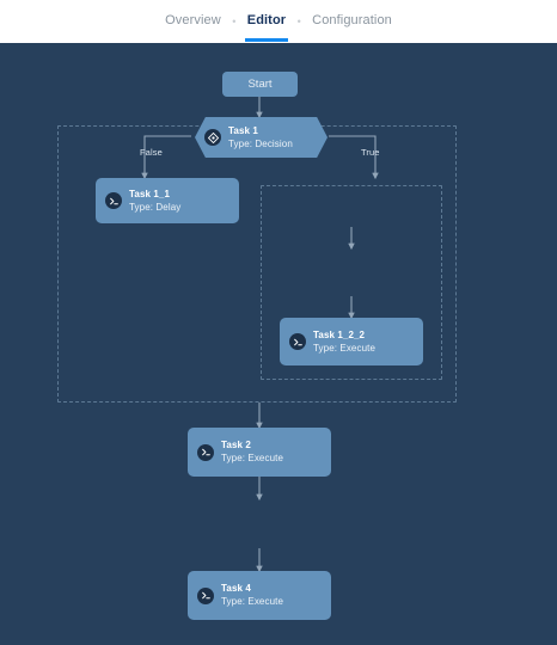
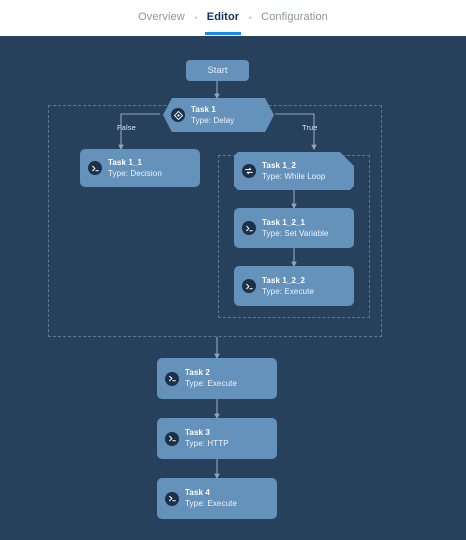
  Overview
  •
  Editor
  •
  Configuration
  False
  True
  Start
  Task 1
- Type: Decision
+ Type: Delay
  Task 1_1
- Type: Delay
+ Type: Decision
+ Task 1_2
+ Type: While Loop
+ Task 1_2_1
+ Type: Set Variable
  Task 1_2_2
  Type: Execute
  Task 2
  Type: Execute
+ Task 3
+ Type: HTTP
  Task 4
  Type: Execute
